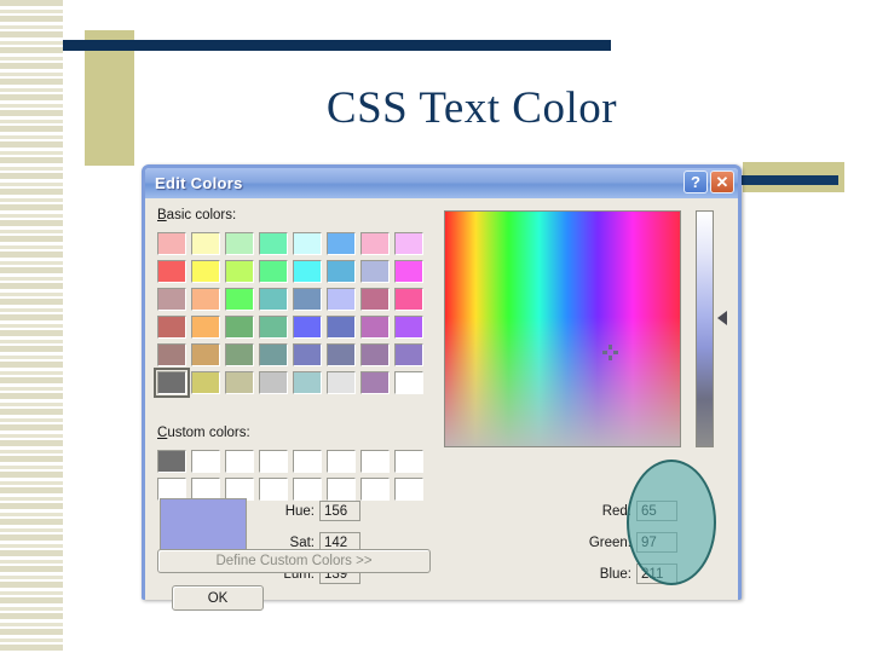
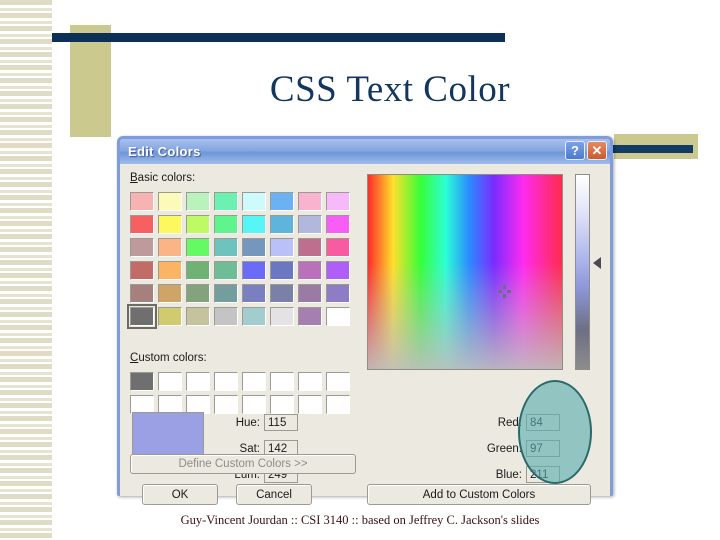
  CSS Text Color
  Edit Colors
  ?
  ✕
  Basic colors:
  Custom colors:
  Hue:
- 156
+ 115
  Sat:
  142
  Lum:
- 139
+ 249
  Red:
- 65
+ 84
  Green:
  97
  Blue:
  211
  Define Custom Colors >>
  OK
+ Cancel
+ Add to Custom Colors
+ Guy-Vincent Jourdan :: CSI 3140 :: based on Jeffrey C. Jackson's slides
